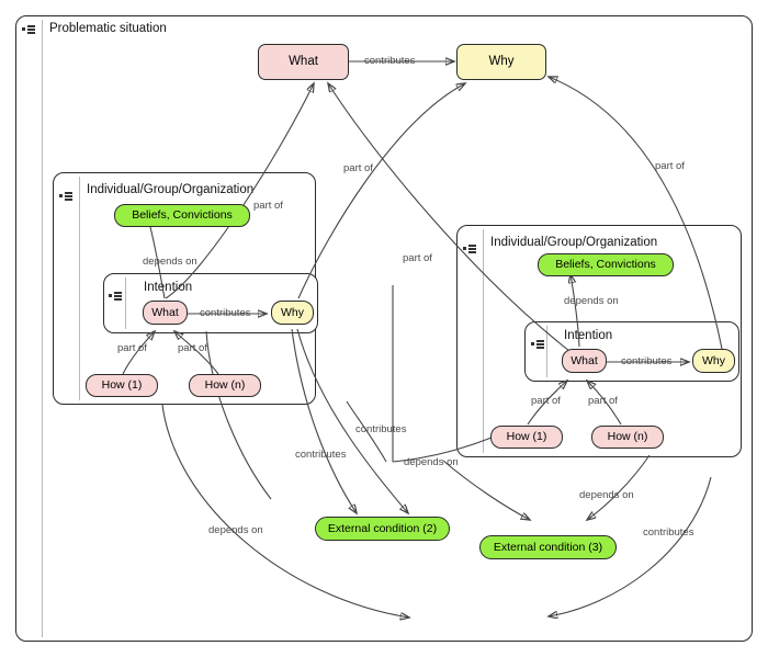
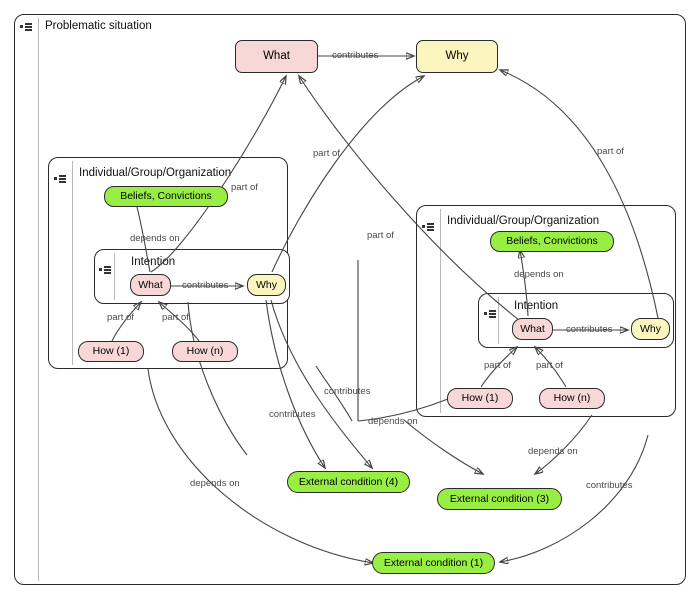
  Problematic situation
  Individual/Group/Organization
  Intention
  Individual/Group/Organization
  Intention
  What
  Why
  Beliefs, Convictions
  What
  Why
  How (1)
  How (n)
  Beliefs, Convictions
  What
  Why
  How (1)
  How (n)
- External condition (2)
+ External condition (4)
  External condition (3)
+ External condition (1)
  contributes
  part of
  part of
  part of
  part of
  depends on
  contributes
  part of
  part of
  depends on
  contributes
  part of
  part of
  contributes
  contributes
  depends on
  depends on
  contributes
  depends on
